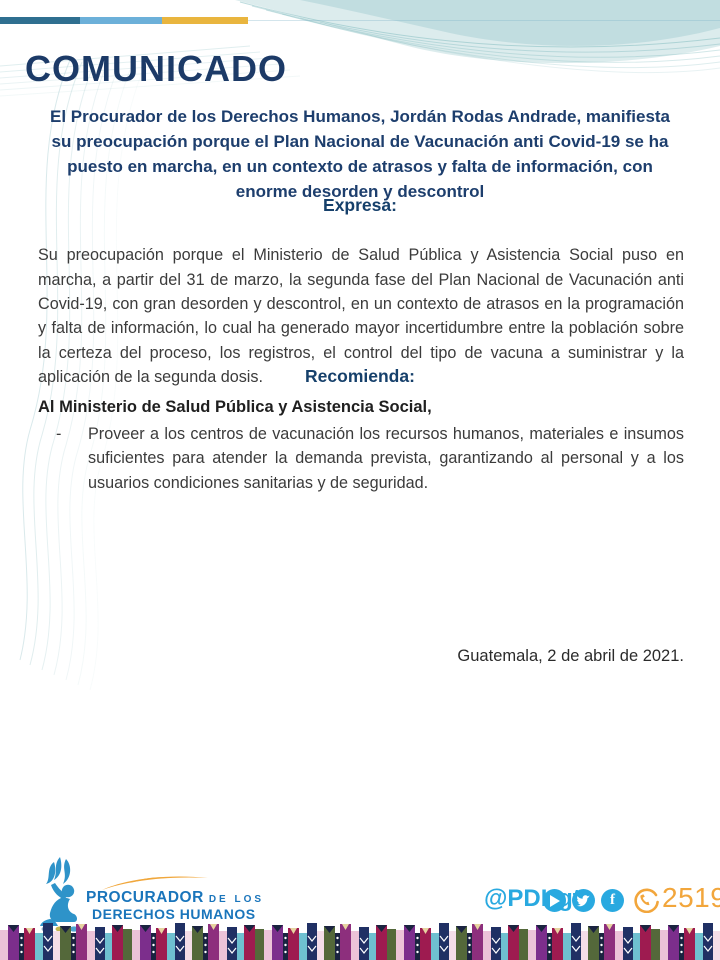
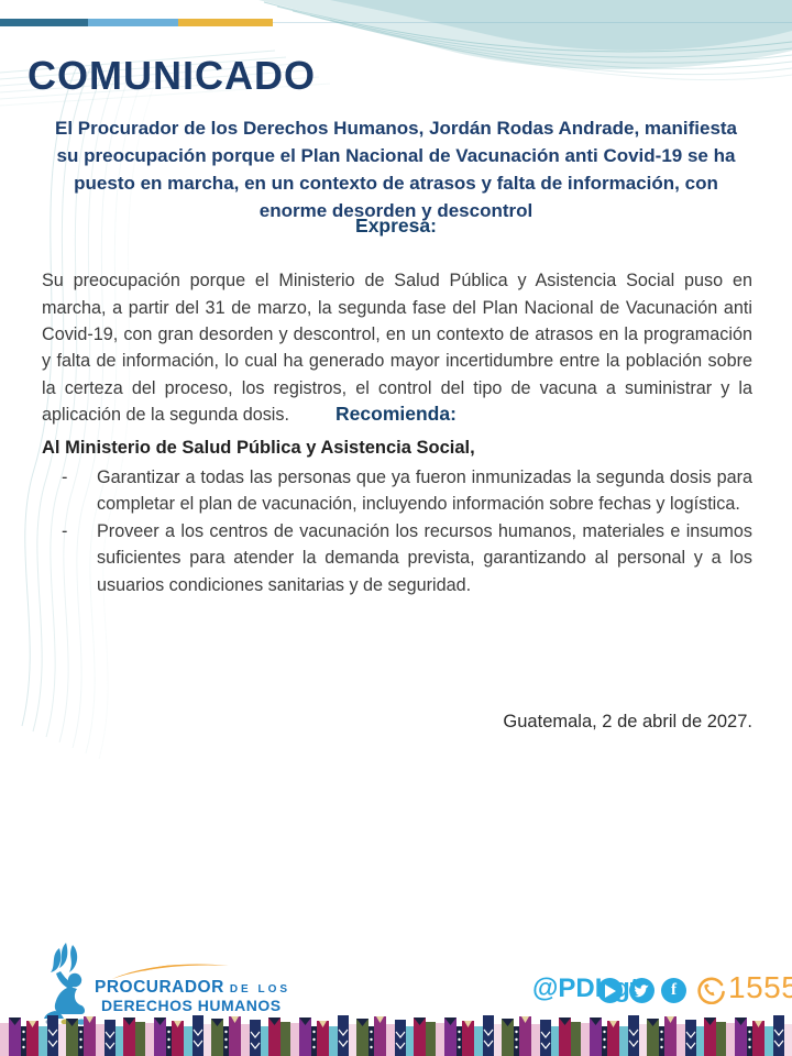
  COMUNICADO
  El Procurador de los Derechos Humanos, Jordán Rodas Andrade, manifiesta su preocupación porque el Plan Nacional de Vacunación anti Covid-19 se ha puesto en marcha, en un contexto de atrasos y falta de información, con enorme desorden y descontrol
  Expresa:
  Su preocupación porque el Ministerio de Salud Pública y Asistencia Social puso en marcha, a partir del 31 de marzo, la segunda fase del Plan Nacional de Vacunación anti Covid-19, con gran desorden y descontrol, en un contexto de atrasos en la programación y falta de información, lo cual ha generado mayor incertidumbre entre la población sobre la certeza del proceso, los registros, el control del tipo de vacuna a suministrar y la aplicación de la segunda dosis.
  Recomienda:
  Al Ministerio de Salud Pública y Asistencia Social,
+ Garantizar a todas las personas que ya fueron inmunizadas la segunda dosis para completar el plan de vacunación, incluyendo información sobre fechas y logística.
  Proveer a los centros de vacunación los recursos humanos, materiales e insumos suficientes para atender la demanda prevista, garantizando al personal y a los usuarios condiciones sanitarias y de seguridad.
- Guatemala, 2 de abril de 2021.
+ Guatemala, 2 de abril de 2027.
  PROCURADOR DE LOS
  DERECHOS HUMANOS
  f
- 2519
+ 1555
